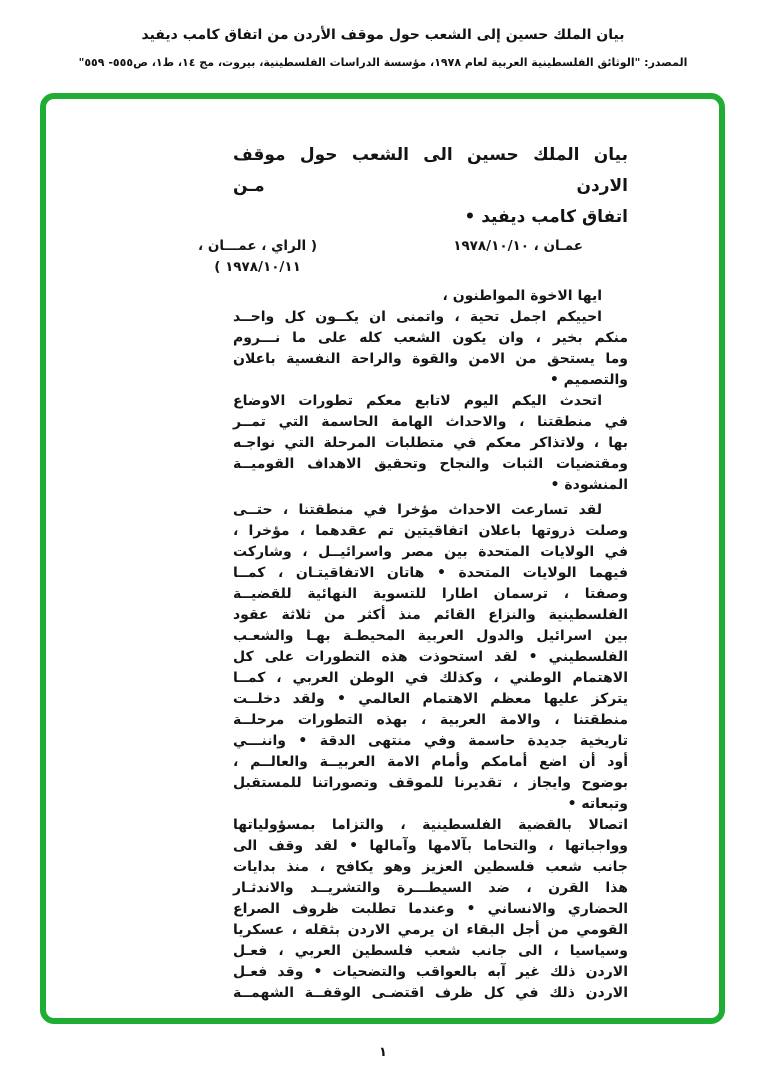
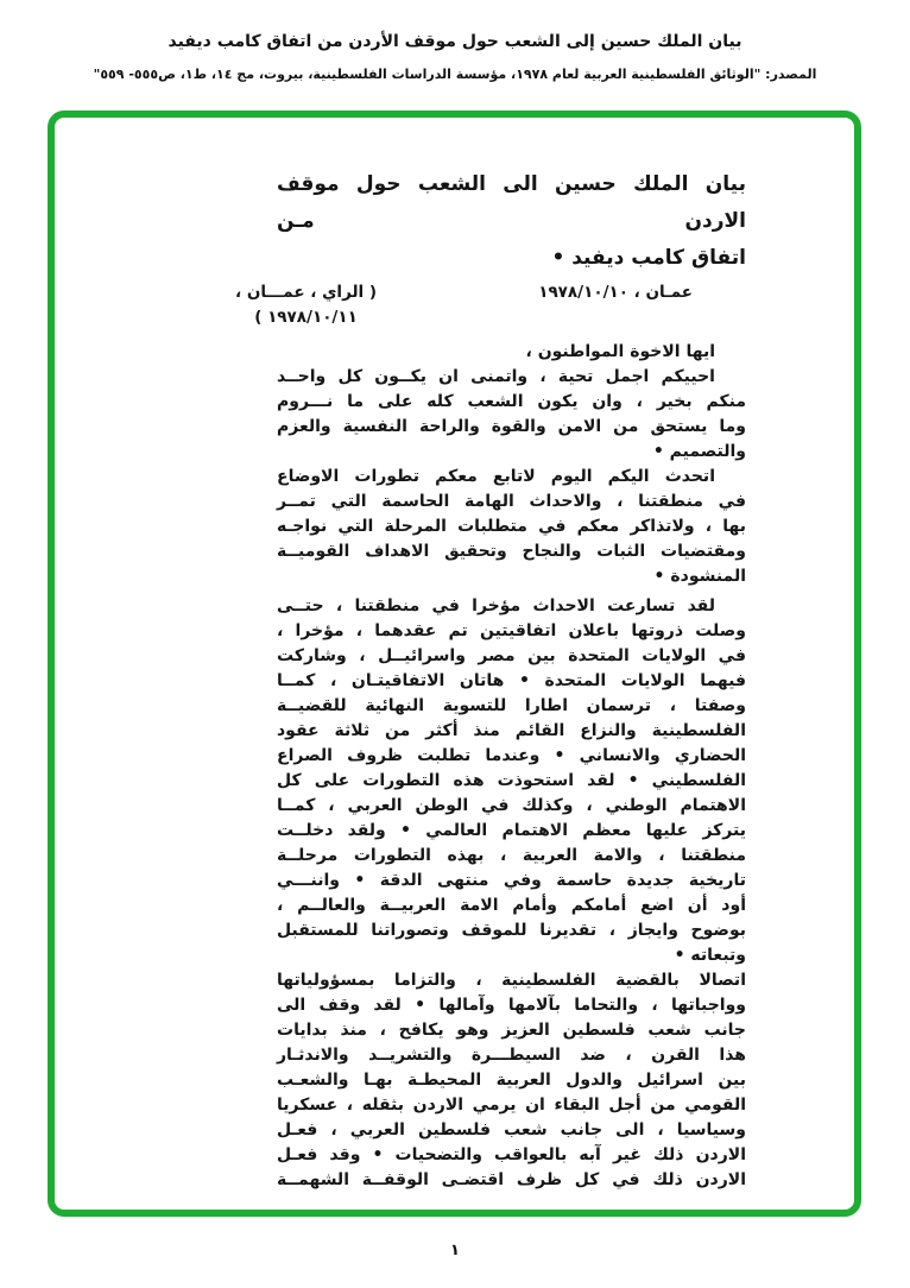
  بيان الملك حسين إلى الشعب حول موقف الأردن من اتفاق كامب ديفيد
  المصدر: "الوثائق الفلسطينية العربية لعام ١٩٧٨، مؤسسة الدراسات الفلسطينية، بيروت، مج ١٤، ط١، ص٥٥٥- ٥٥٩"
  بيان الملك حسين الى الشعب حول موقف الاردن مـن
  اتفاق كامب ديفيد •
  عمـان ، ١٩٧٨/١٠/١٠
  ( الراي ، عمـــان ،
  ١٩٧٨/١٠/١١ )
  ايها الاخوة المواطنون ،
  احييكم اجمل تحية ، واتمنى ان يكــون كل واحــد
  منكم بخير ، وان يكون الشعب كله على ما نـــروم
- وما يستحق من الامن والقوة والراحة النفسية باعلان
+ وما يستحق من الامن والقوة والراحة النفسية والعزم
  والتصميم •
  اتحدث اليكم اليوم لاتابع معكم تطورات الاوضاع
  في منطقتنا ، والاحداث الهامة الحاسمة التي تمــر
  بها ، ولاتذاكر معكم في متطلبات المرحلة التي نواجـه
  ومقتضيات الثبات والنجاح وتحقيق الاهداف القوميــة
  المنشودة •
  لقد تسارعت الاحداث مؤخرا في منطقتنا ، حتــى
  وصلت ذروتها باعلان اتفاقيتين تم عقدهما ، مؤخرا ،
  في الولايات المتحدة بين مصر واسرائيــل ، وشاركت
  فيهما الولايات المتحدة • هاتان الاتفاقيتـان ، كمــا
  وصفتا ، ترسمان اطارا للتسوية النهائية للقضيــة
  الفلسطينية والنزاع القائم منذ أكثر من ثلاثة عقود
- بين اسرائيل والدول العربية المحيطـة بهـا والشعـب
+ الحضاري والانساني • وعندما تطلبت ظروف الصراع
  الفلسطيني • لقد استحوذت هذه التطورات على كل
  الاهتمام الوطني ، وكذلك في الوطن العربي ، كمــا
  يتركز عليها معظم الاهتمام العالمي • ولقد دخلــت
  منطقتنا ، والامة العربية ، بهذه التطورات مرحلــة
  تاريخية جديدة حاسمة وفي منتهى الدقة • واننـــي
  أود أن اضع أمامكم وأمام الامة العربيــة والعالــم ،
  بوضوح وايجاز ، تقديرنا للموقف وتصوراتنا للمستقبل
  وتبعاته •
  اتصالا بالقضية الفلسطينية ، والتزاما بمسؤولياتها
  وواجباتها ، والتحاما بآلامها وآمالها • لقد وقف الى
  جانب شعب فلسطين العزيز وهو يكافح ، منذ بدايات
  هذا القرن ، ضد السيطـــرة والتشريــد والاندثـار
- الحضاري والانساني • وعندما تطلبت ظروف الصراع
+ بين اسرائيل والدول العربية المحيطـة بهـا والشعـب
  القومي من أجل البقاء ان يرمي الاردن بثقله ، عسكريا
  وسياسيا ، الى جانب شعب فلسطين العربي ، فعـل
  الاردن ذلك غير آبه بالعواقب والتضحيات • وقد فعـل
  الاردن ذلك في كل ظرف اقتضـى الوقفــة الشهمــة
  ١
